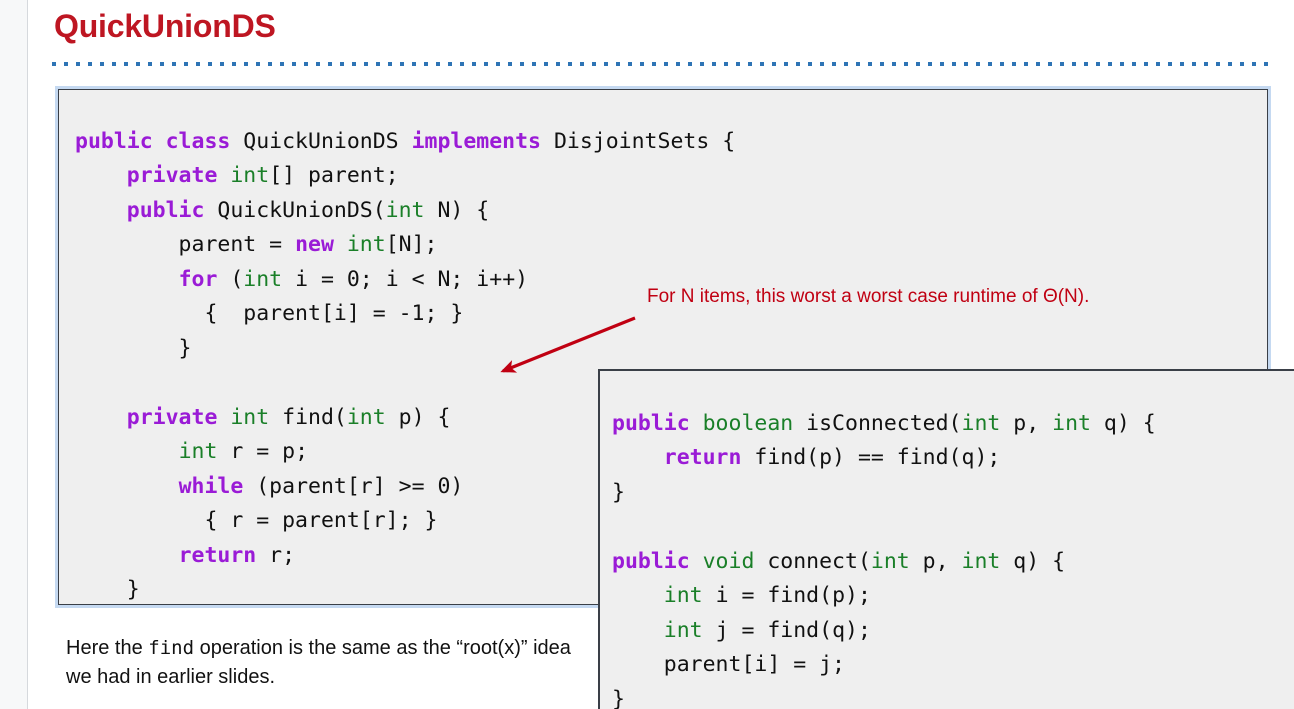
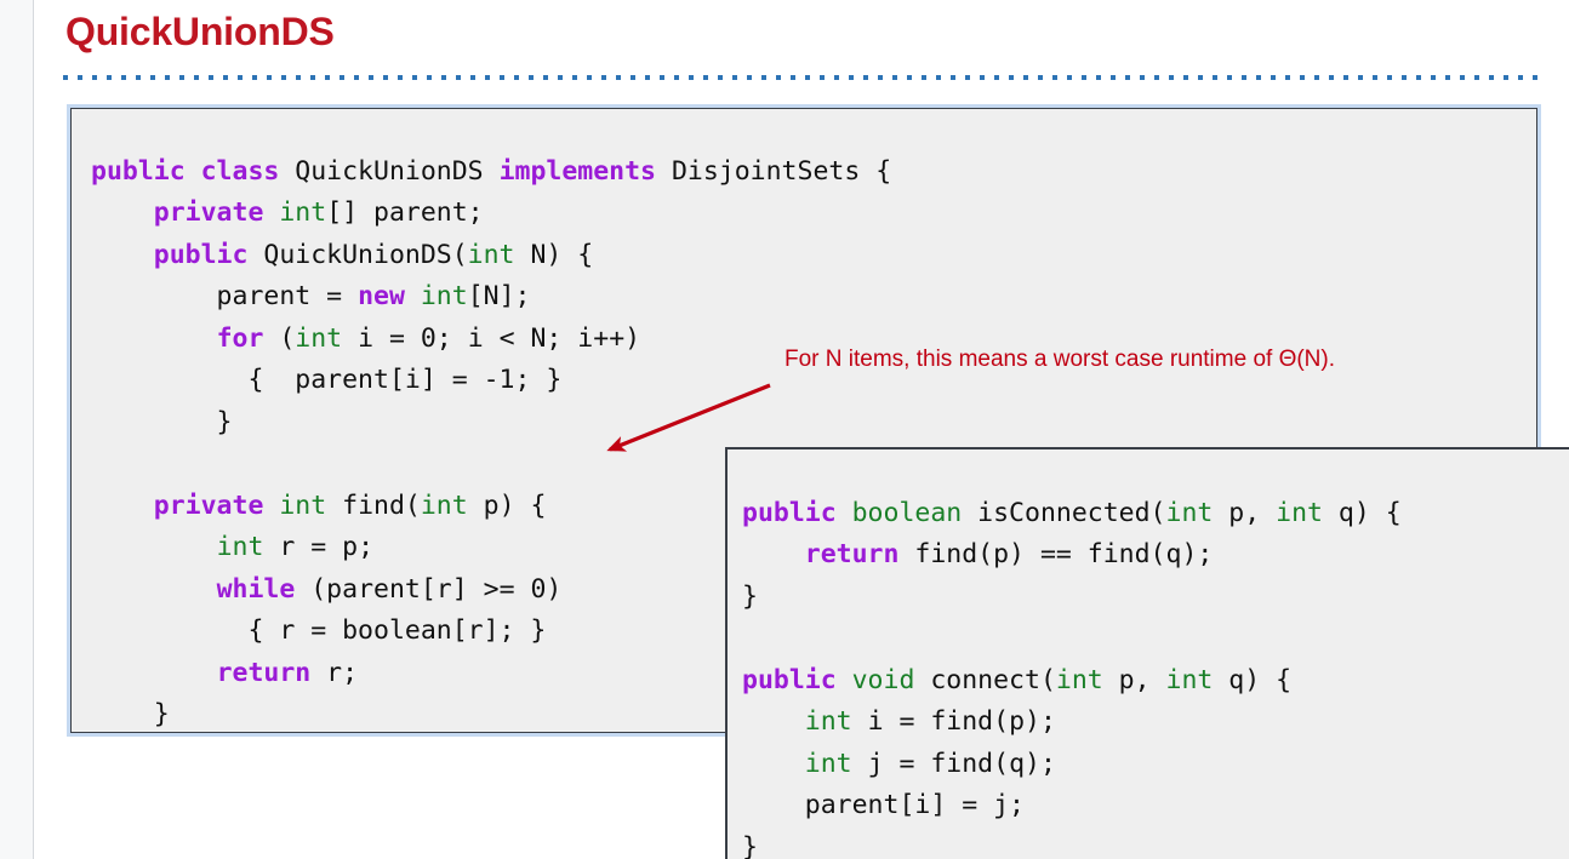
  QuickUnionDS
- public class QuickUnionDS implements DisjointSets { private int[] parent; public QuickUnionDS(int N) { parent = new int[N]; for (int i = 0; i < N; i++) { parent[i] = -1; } } private int find(int p) { int r = p; while (parent[r] >= 0) { r = parent[r]; } return r; }
+ public class QuickUnionDS implements DisjointSets { private int[] parent; public QuickUnionDS(int N) { parent = new int[N]; for (int i = 0; i < N; i++) { parent[i] = -1; } } private int find(int p) { int r = p; while (parent[r] >= 0) { r = boolean[r]; } return r; }
- For N items, this worst a worst case runtime of Θ(N).
+ For N items, this means a worst case runtime of Θ(N).
  public boolean isConnected(int p, int q) { return find(p) == find(q); } public void connect(int p, int q) { int i = find(p); int j = find(q); parent[i] = j; }
- Here the find operation is the same as the “root(x)” idea we had in earlier slides.
